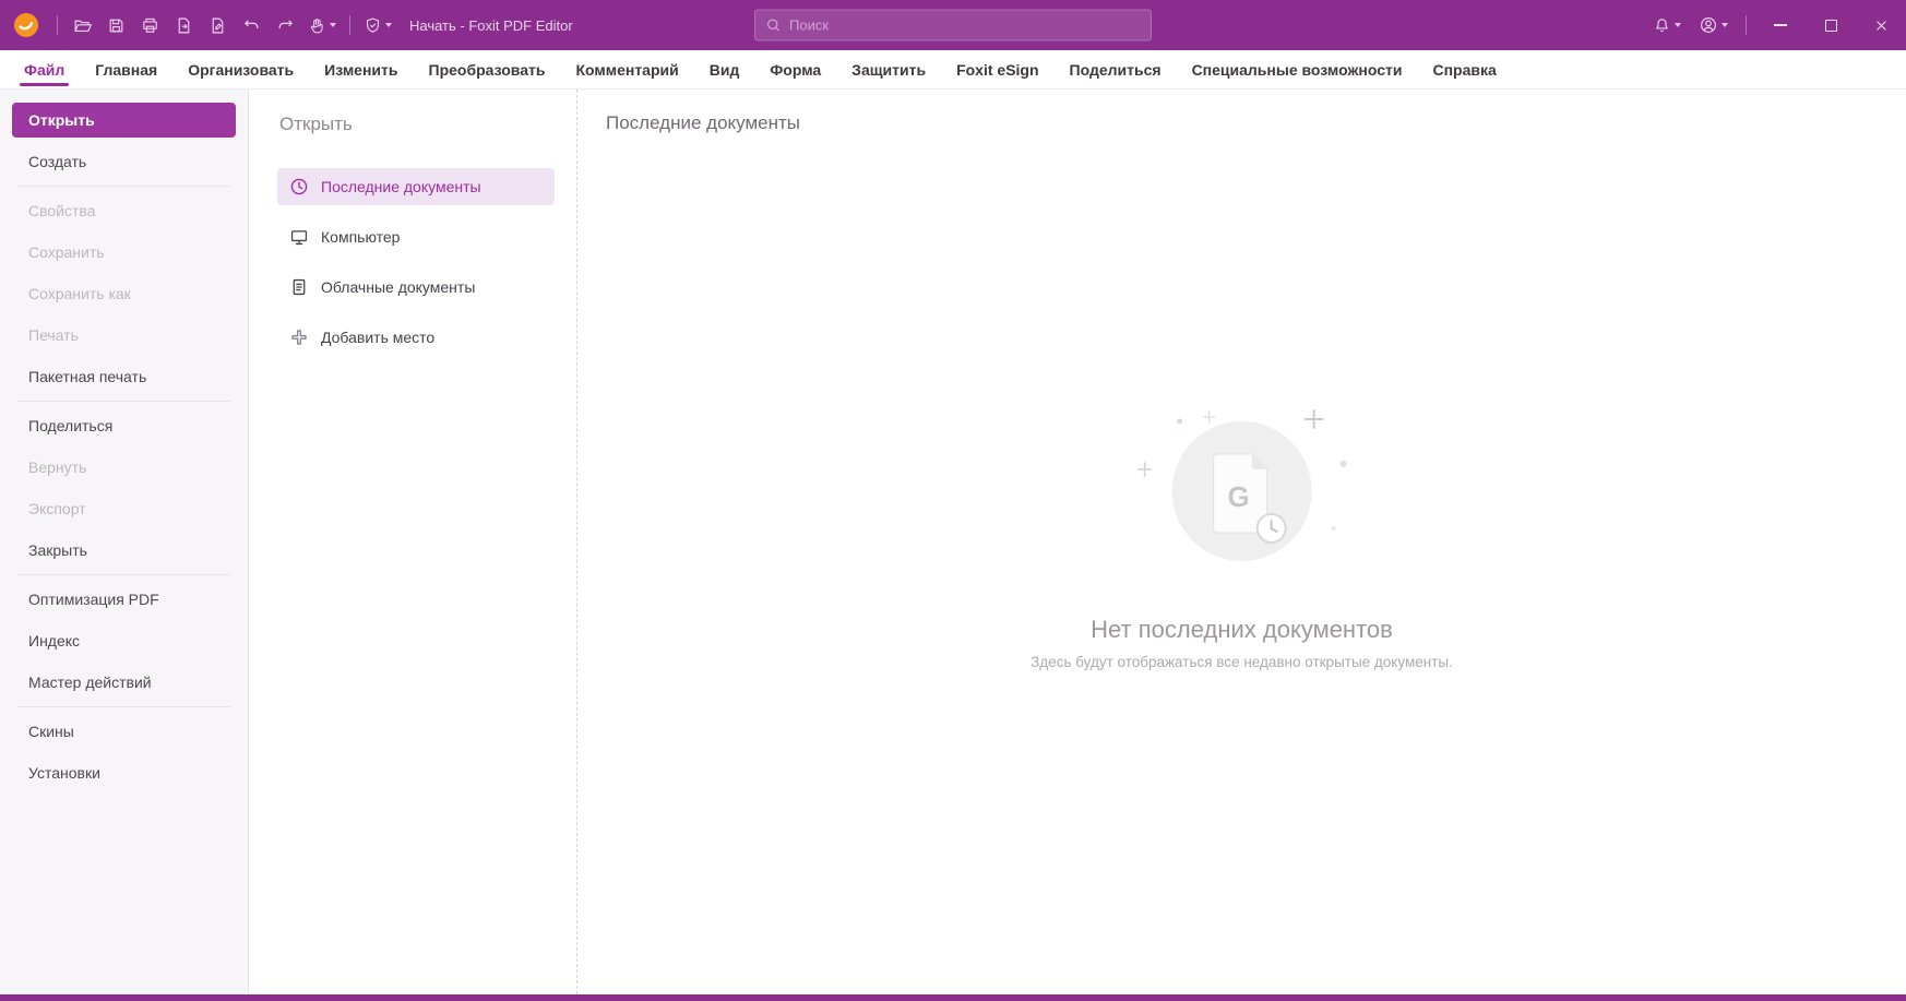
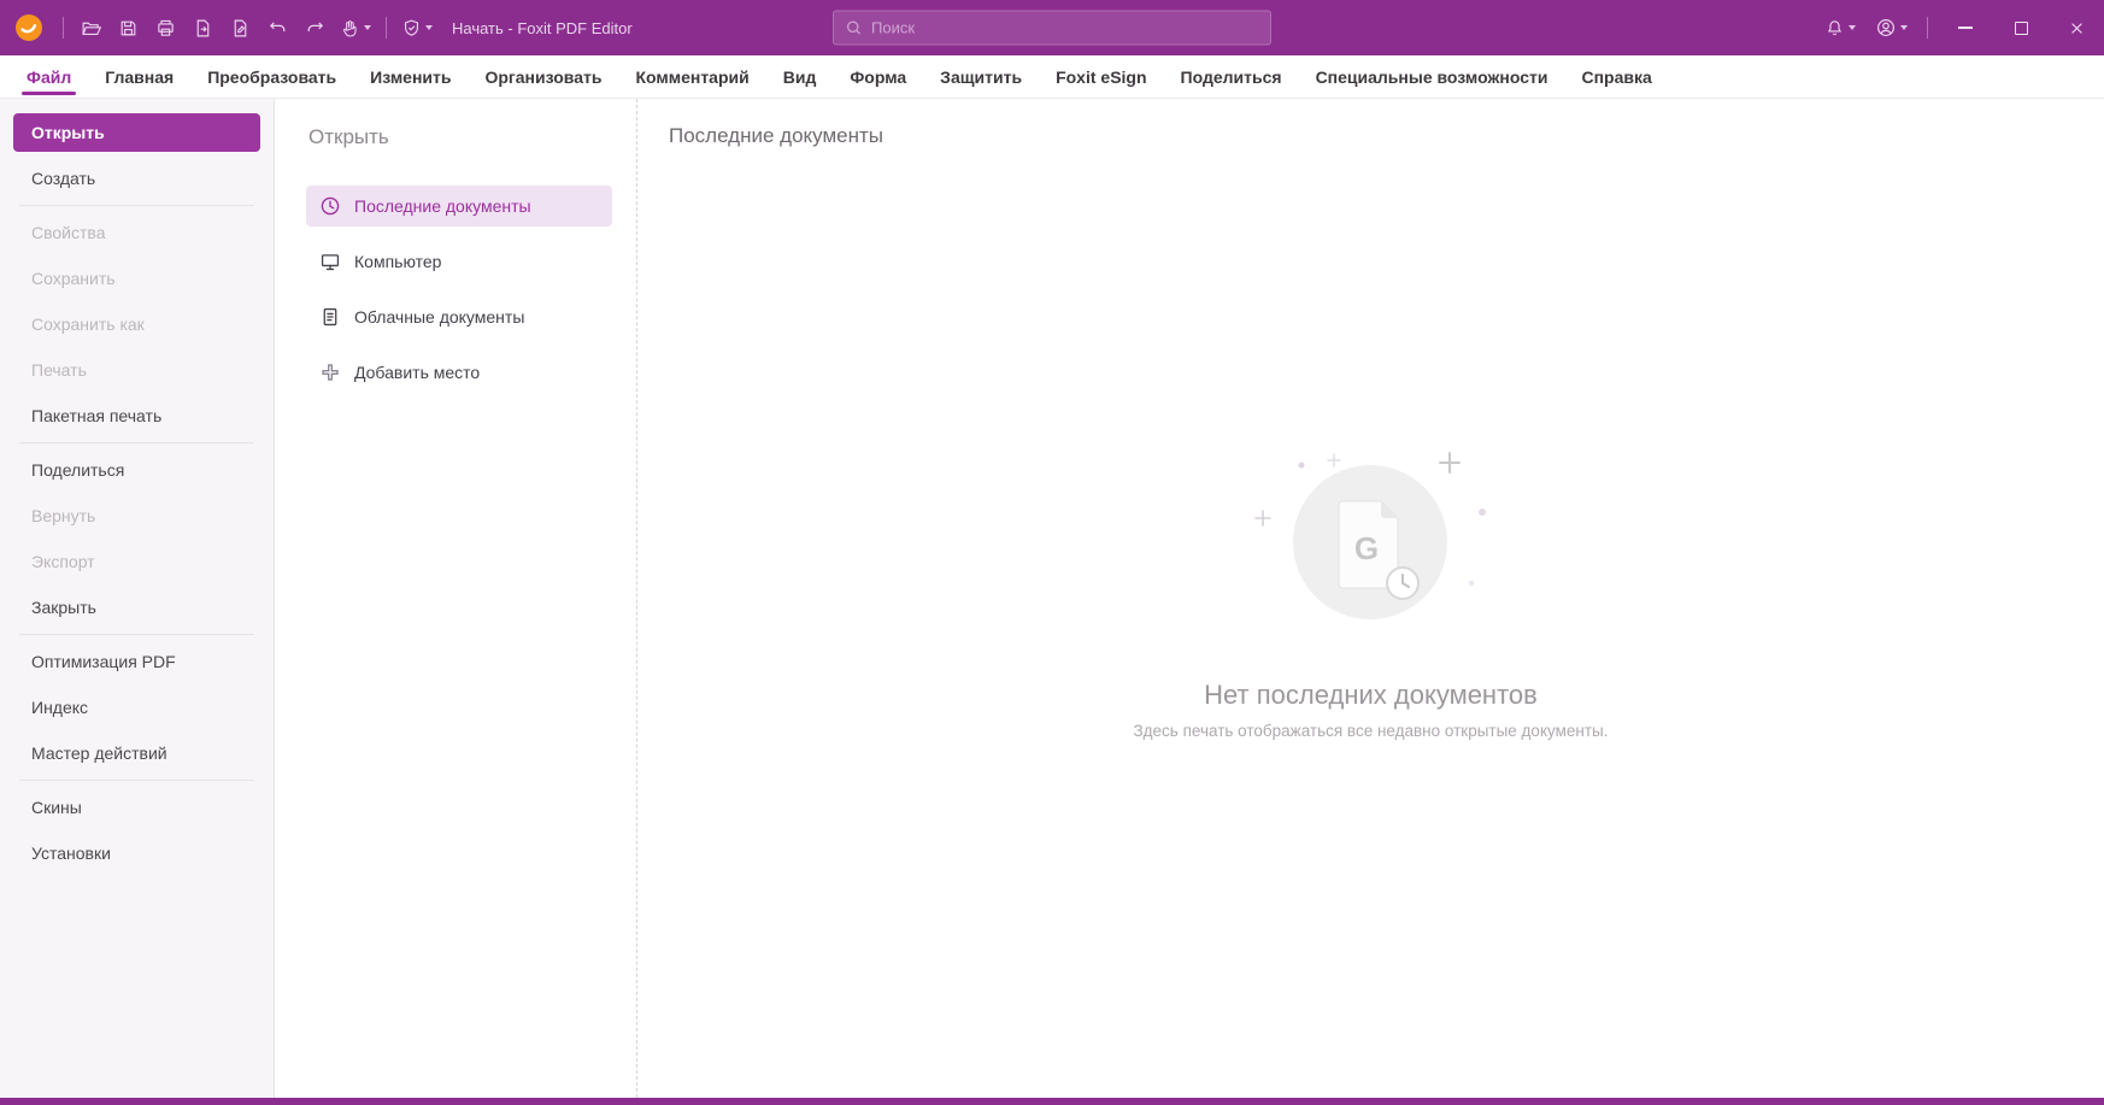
  Начать - Foxit PDF Editor
  Поиск
  Файл
  Главная
- Организовать
+ Преобразовать
  Изменить
- Преобразовать
+ Организовать
  Комментарий
  Вид
  Форма
  Защитить
  Foxit eSign
  Поделиться
  Специальные возможности
  Справка
  Открыть
  Создать
  Свойства
  Сохранить
  Сохранить как
  Печать
  Пакетная печать
  Поделиться
  Вернуть
  Экспорт
  Закрыть
  Оптимизация PDF
  Индекс
  Мастер действий
  Скины
  Установки
  Открыть
  Последние документы
  Компьютер
  Облачные документы
  Добавить место
  Последние документы
  G
  Нет последних документов
- Здесь будут отображаться все недавно открытые документы.
+ Здесь печать отображаться все недавно открытые документы.
